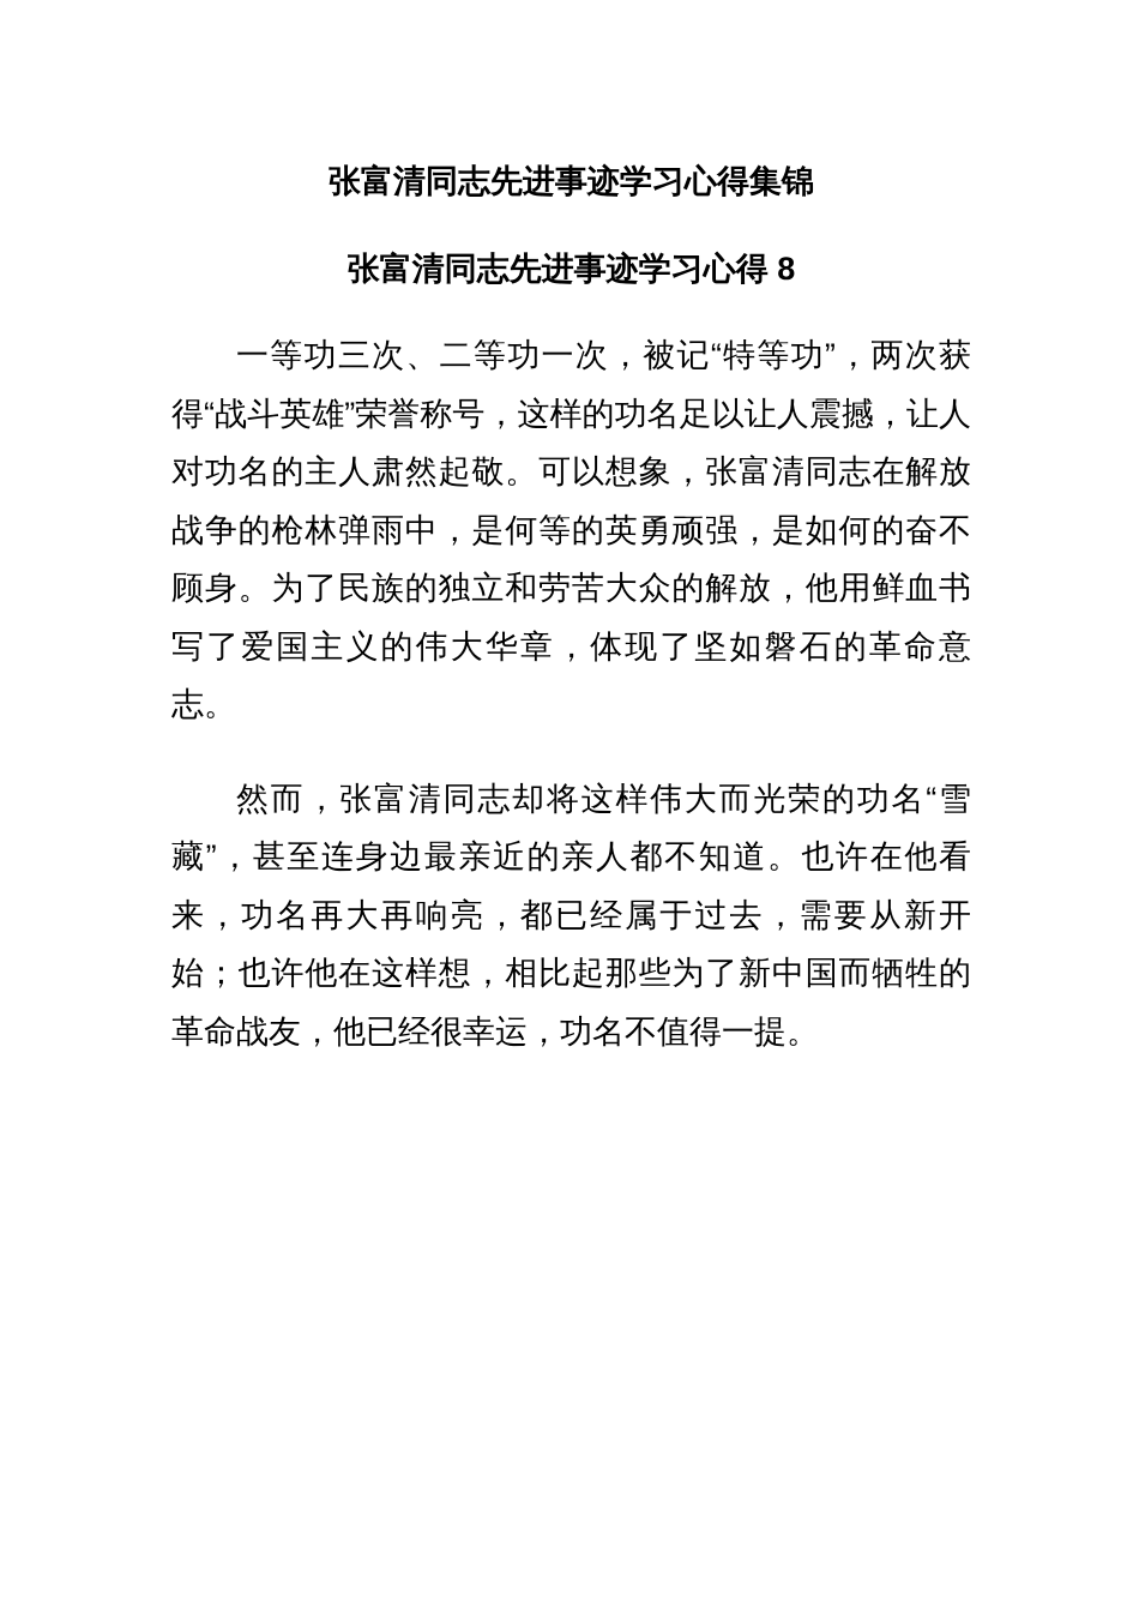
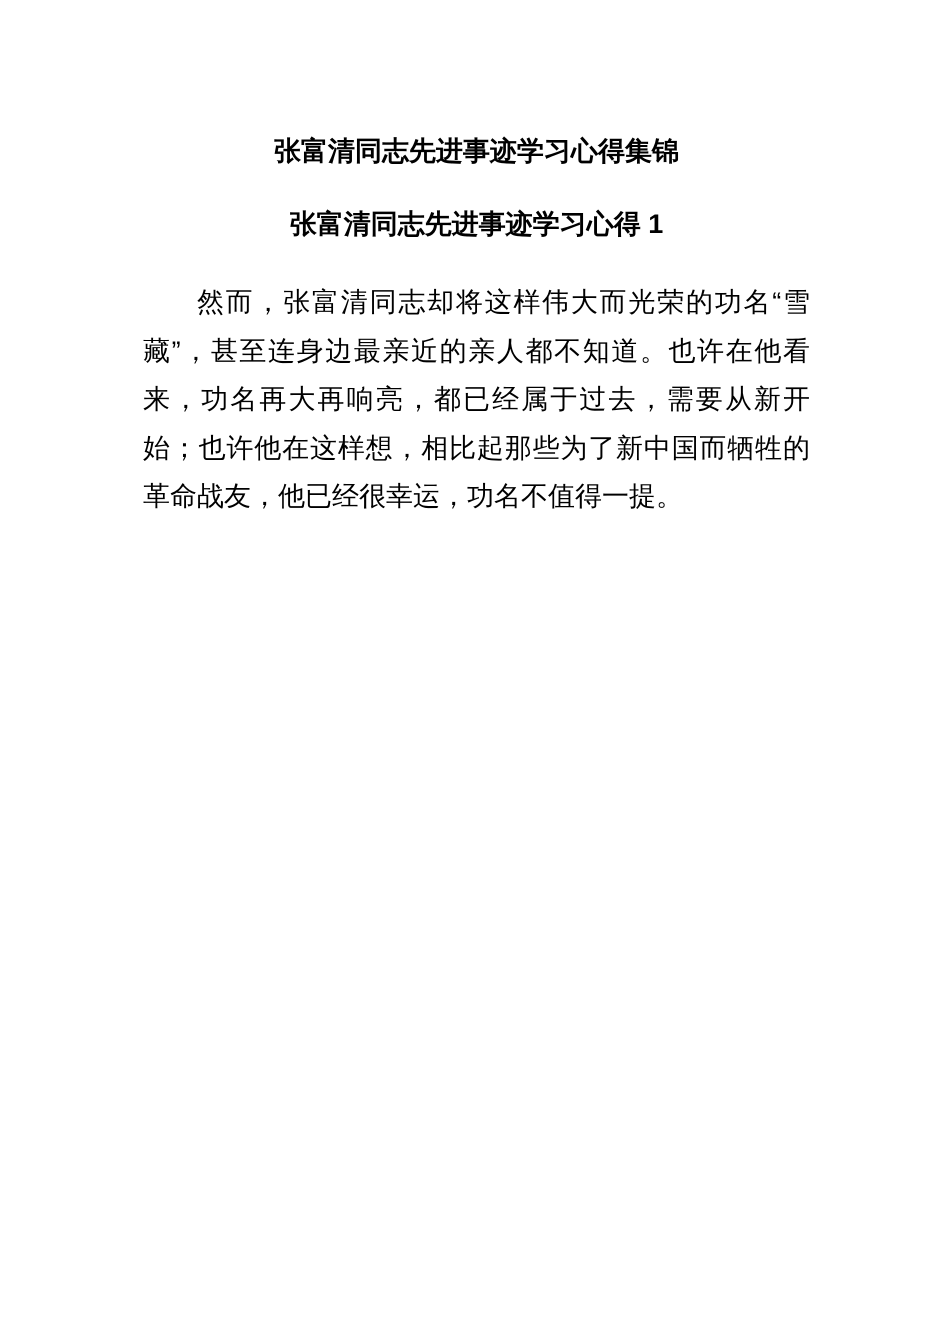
  张富清同志先进事迹学习心得集锦
- 张富清同志先进事迹学习心得 8
+ 张富清同志先进事迹学习心得 1
- 一等功三次、二等功一次，被记“特等功”，两次获得“战斗英雄”荣誉称号，这样的功名足以让人震撼，让人对功名的主人肃然起敬。可以想象，张富清同志在解放战争的枪林弹雨中，是何等的英勇顽强，是如何的奋不顾身。为了民族的独立和劳苦大众的解放，他用鲜血书写了爱国主义的伟大华章，体现了坚如磐石的革命意志。
  然而，张富清同志却将这样伟大而光荣的功名“雪藏”，甚至连身边最亲近的亲人都不知道。也许在他看来，功名再大再响亮，都已经属于过去，需要从新开始；也许他在这样想，相比起那些为了新中国而牺牲的革命战友，他已经很幸运，功名不值得一提。
